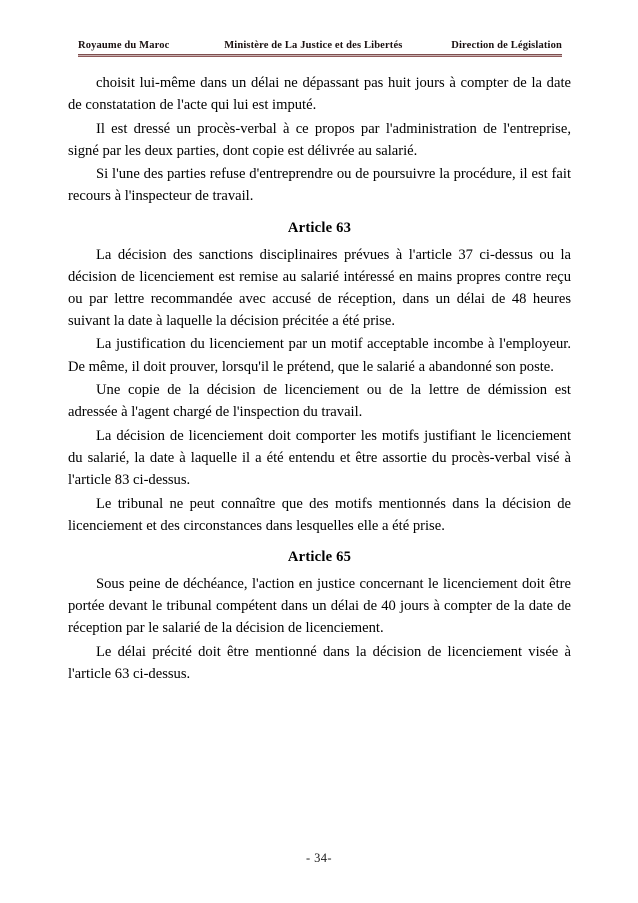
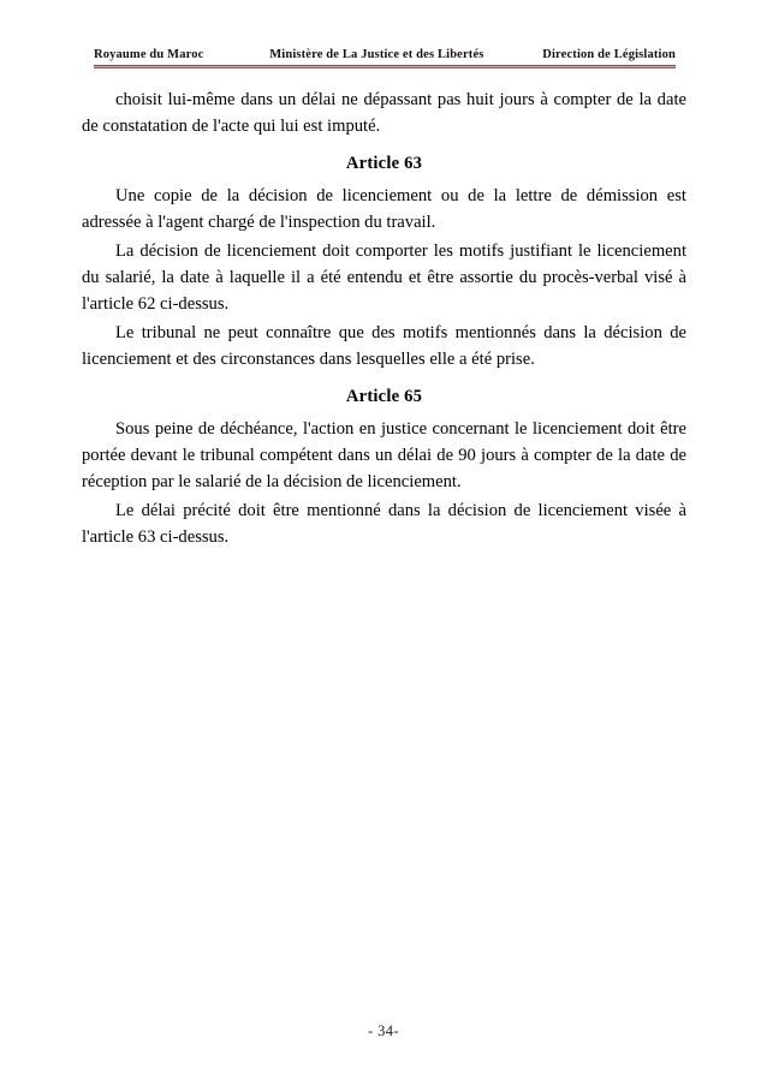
  Royaume du Maroc
  Ministère de La Justice et des Libertés
  Direction de Législation
  choisit lui-même dans un délai ne dépassant pas huit jours à compter de la date de constatation de l'acte qui lui est imputé.
- Il est dressé un procès-verbal à ce propos par l'administration de l'entreprise, signé par les deux parties, dont copie est délivrée au salarié.
- Si l'une des parties refuse d'entreprendre ou de poursuivre la procédure, il est fait recours à l'inspecteur de travail.
  Article 63
- La décision des sanctions disciplinaires prévues à l'article 37 ci-dessus ou la décision de licenciement est remise au salarié intéressé en mains propres contre reçu ou par lettre recommandée avec accusé de réception, dans un délai de 48 heures suivant la date à laquelle la décision précitée a été prise.
- La justification du licenciement par un motif acceptable incombe à l'employeur. De même, il doit prouver, lorsqu'il le prétend, que le salarié a abandonné son poste.
  Une copie de la décision de licenciement ou de la lettre de démission est adressée à l'agent chargé de l'inspection du travail.
- La décision de licenciement doit comporter les motifs justifiant le licenciement du salarié, la date à laquelle il a été entendu et être assortie du procès-verbal visé à l'article 83 ci-dessus.
+ La décision de licenciement doit comporter les motifs justifiant le licenciement du salarié, la date à laquelle il a été entendu et être assortie du procès-verbal visé à l'article 62 ci-dessus.
  Le tribunal ne peut connaître que des motifs mentionnés dans la décision de licenciement et des circonstances dans lesquelles elle a été prise.
  Article 65
- Sous peine de déchéance, l'action en justice concernant le licenciement doit être portée devant le tribunal compétent dans un délai de 40 jours à compter de la date de réception par le salarié de la décision de licenciement.
+ Sous peine de déchéance, l'action en justice concernant le licenciement doit être portée devant le tribunal compétent dans un délai de 90 jours à compter de la date de réception par le salarié de la décision de licenciement.
  Le délai précité doit être mentionné dans la décision de licenciement visée à l'article 63 ci-dessus.
  - 34-
